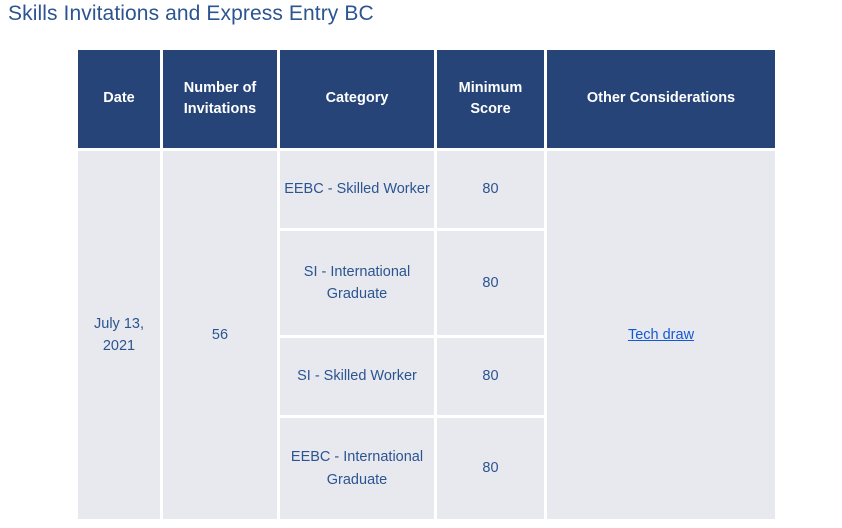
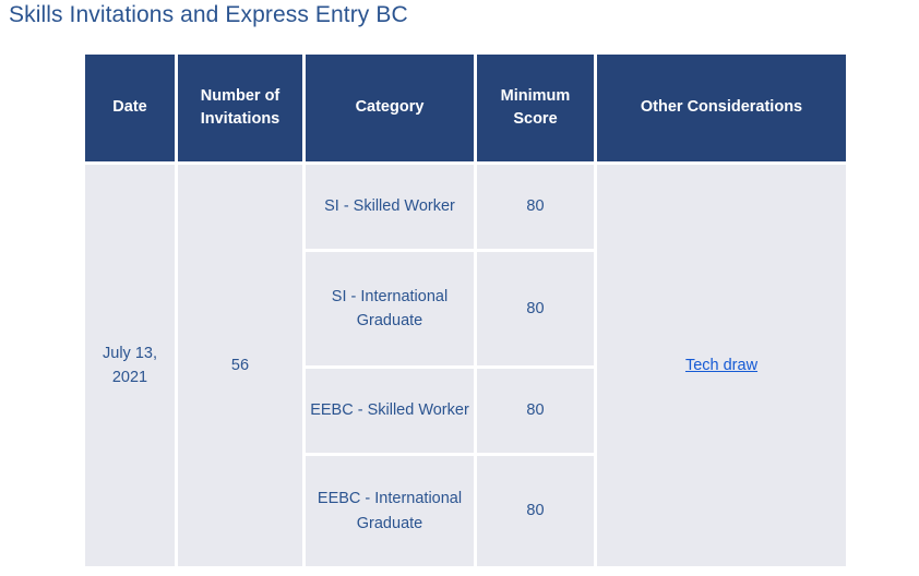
  Skills Invitations and Express Entry BC
  Date	Number of Invitations	Category	Minimum Score	Other Considerations
- July 13, 2021	56	EEBC - Skilled Worker	80	Tech draw
+ July 13, 2021	56	SI - Skilled Worker	80	Tech draw
  SI - International Graduate	80
- SI - Skilled Worker	80
+ EEBC - Skilled Worker	80
  EEBC - International Graduate	80
